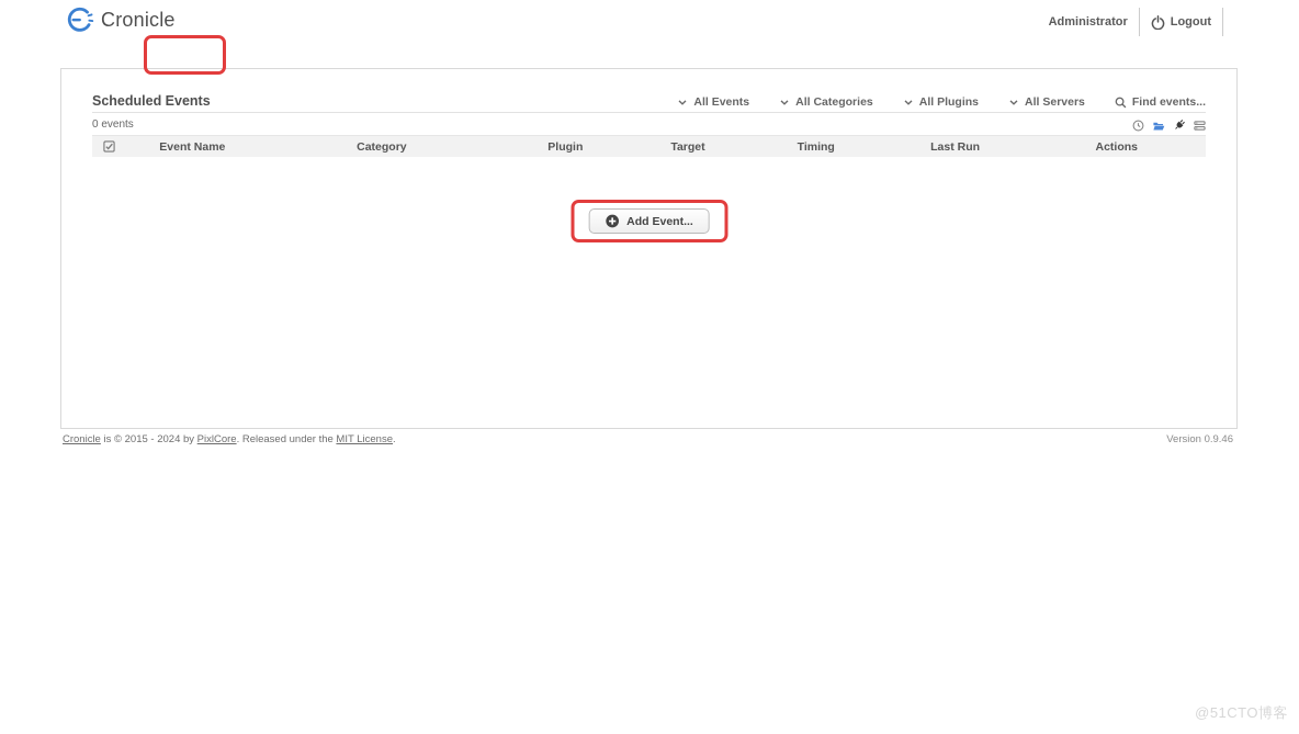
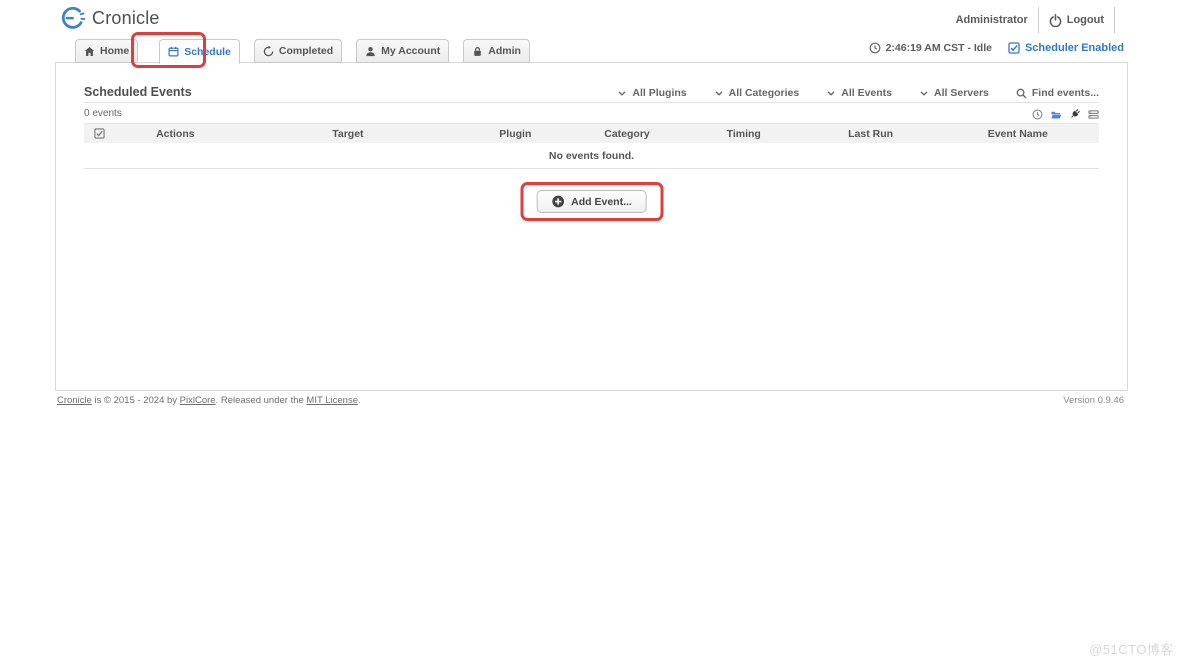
  Cronicle
  Administrator
  Logout
+ 2:46:19 AM CST - Idle
+ Scheduler Enabled
+ Home
+ Schedule
+ Completed
+ My Account
+ Admin
  Scheduled Events
- All Events
+ All Plugins
  All Categories
- All Plugins
+ All Events
  All Servers
  Find events...
  0 events
- Event Name
+ Actions
- Category
+ Target
  Plugin
- Target
+ Category
  Timing
  Last Run
- Actions
+ Event Name
+ No events found.
  Add Event...
  Cronicle is © 2015 - 2024 by PixlCore. Released under the MIT License.
  Version 0.9.46
  @51CTO博客
